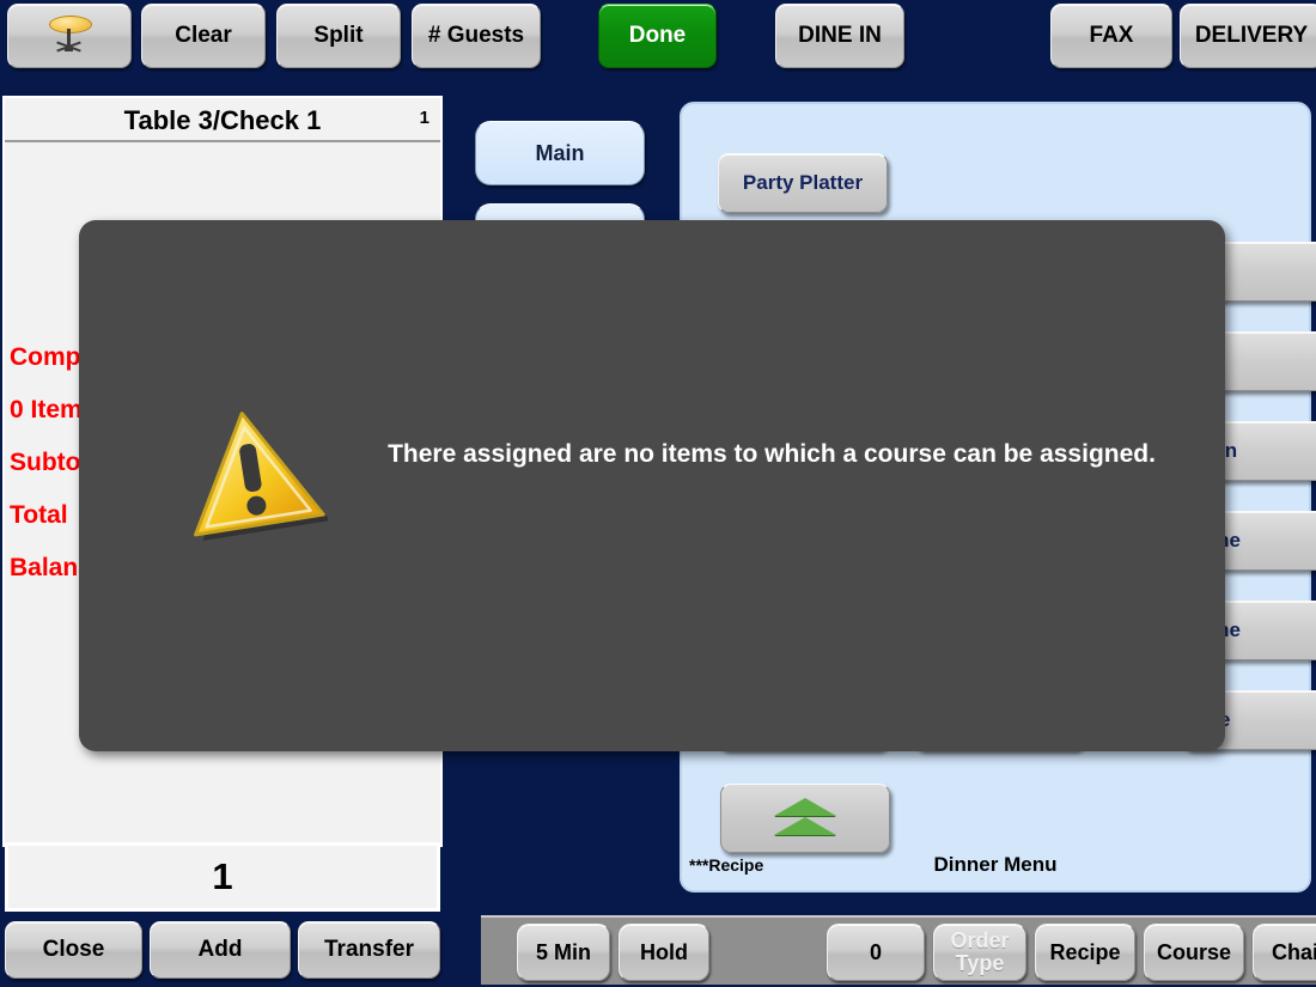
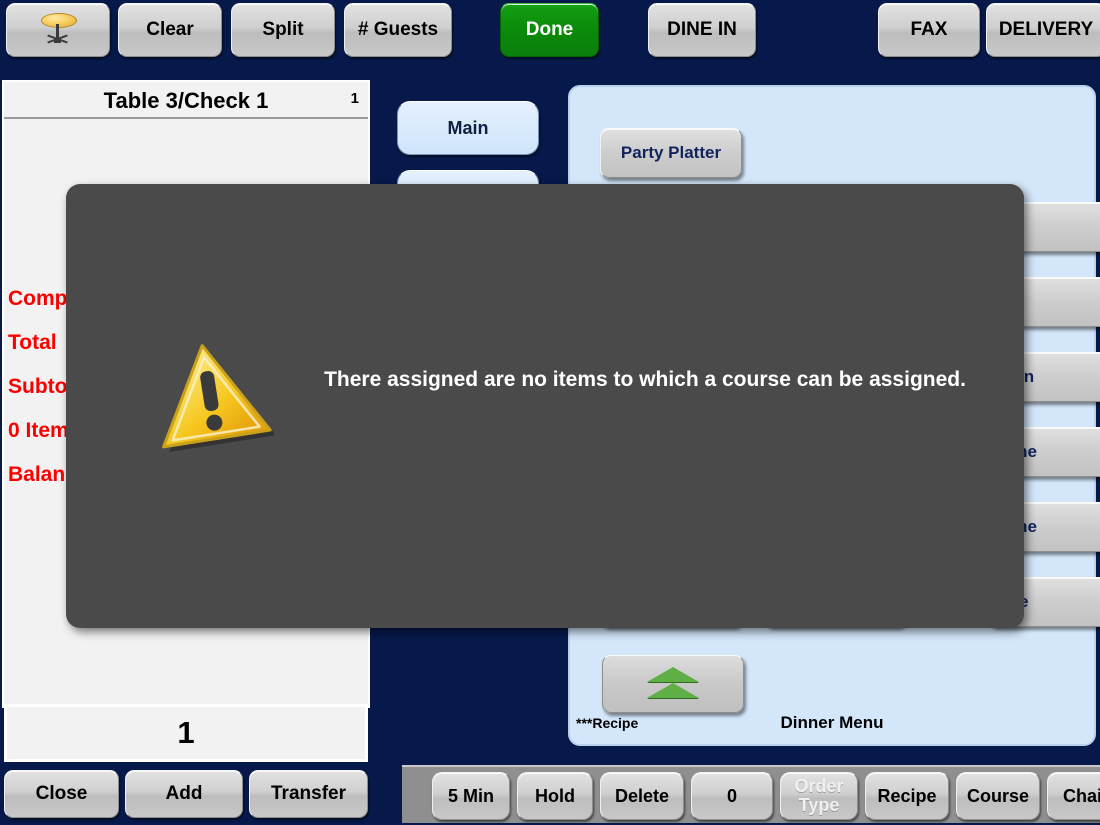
  Clear
  Split
  # Guests
  Done
  DINE IN
  FAX
  DELIVERY
  Table 3/Check 1
  1
  Comp
- 0 Item
+ Total
  Subto
- Total
+ 0 Item
  Balan
  1
  Close
  Add
  Transfer
  Main
  Party Platter
  ***Recipe
  Dinner Menu
  5 Min
  Hold
+ Delete
  0
  Order
  Type
  Recipe
  Course
  Chai
  There assigned are no items to which a course can be assigned.
